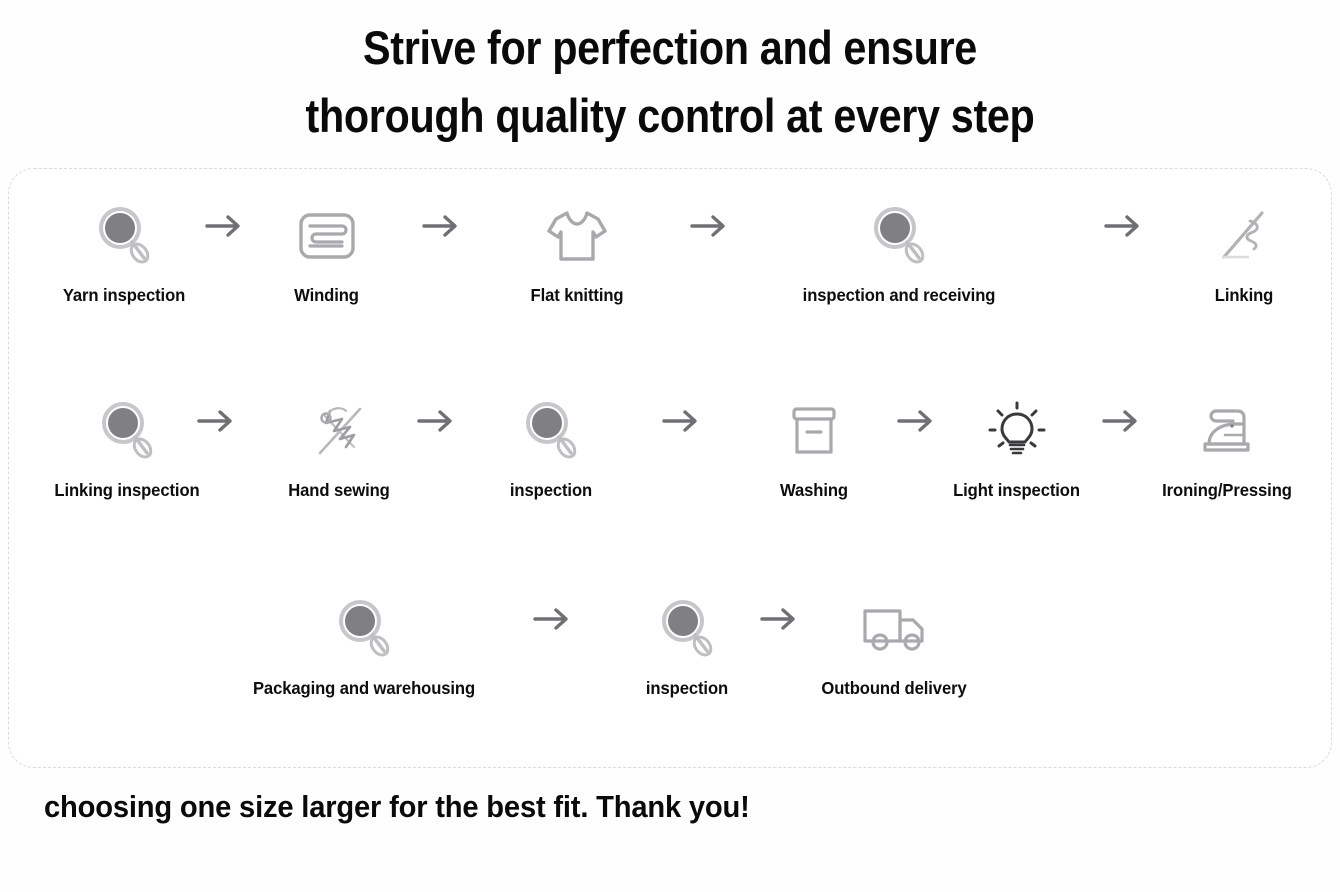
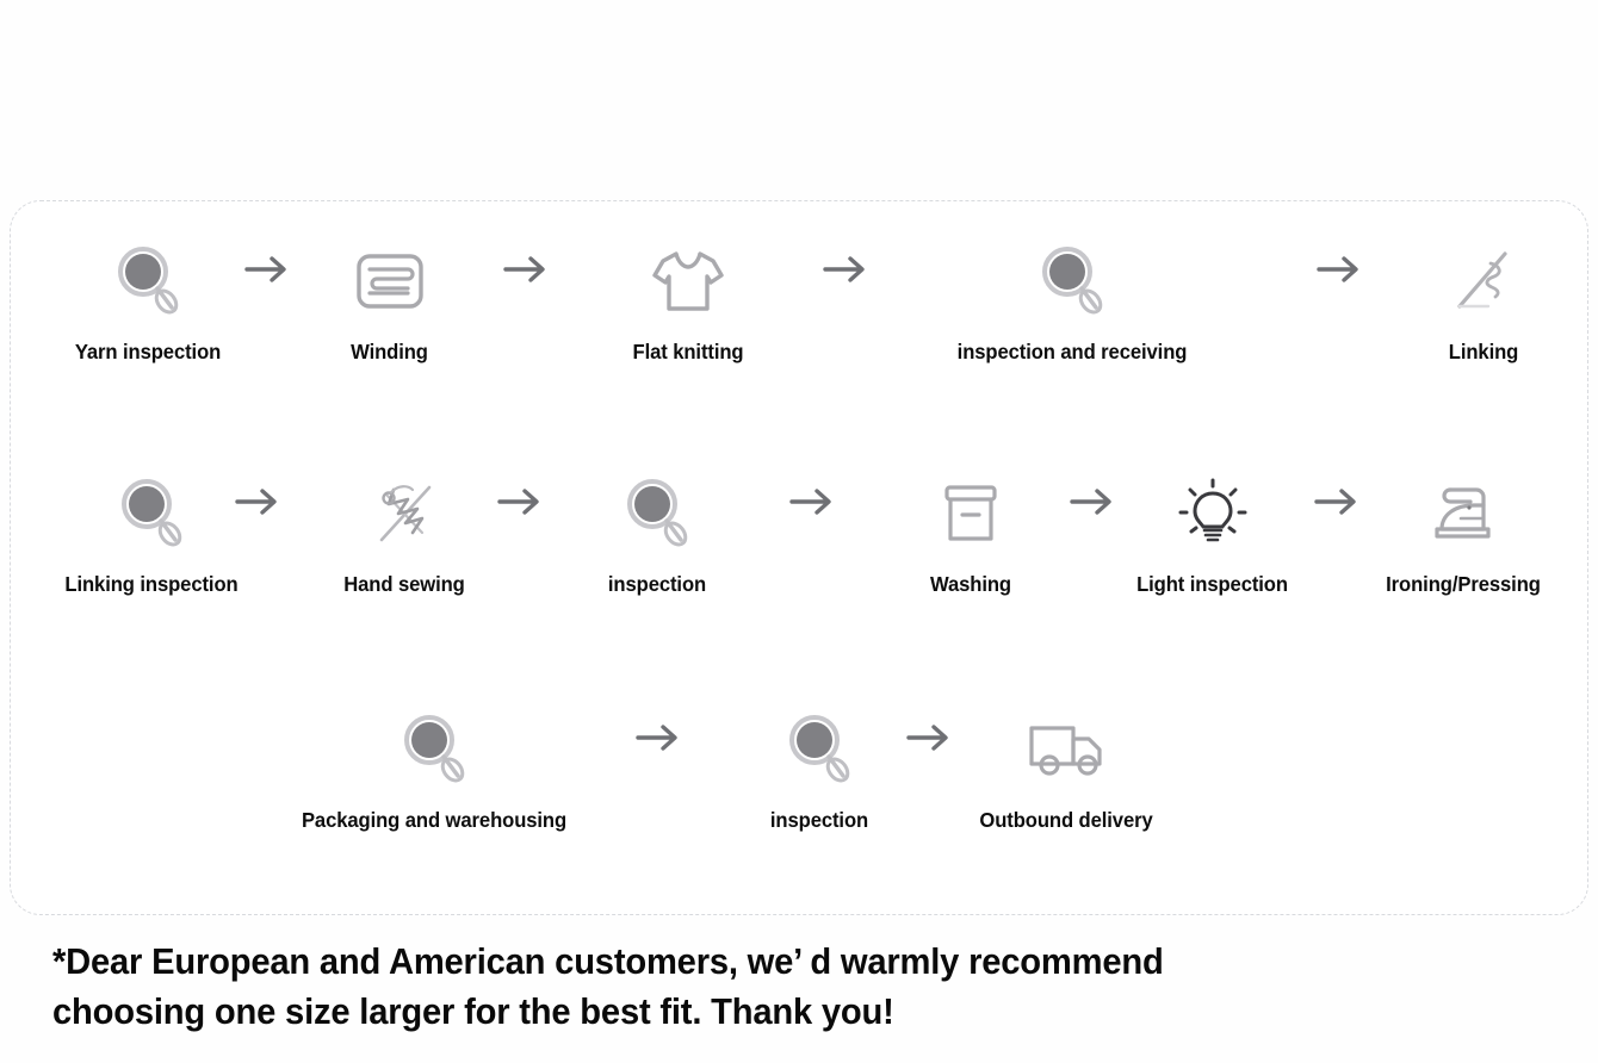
- Strive for perfection and ensure
- thorough quality control at every step
  Yarn inspection
  Winding
  Flat knitting
  inspection and receiving
  Linking
  Linking inspection
  Hand sewing
  inspection
  Washing
  Light inspection
  Ironing/Pressing
  Packaging and warehousing
  inspection
  Outbound delivery
+ *Dear European and American customers, we’ d warmly recommend
  choosing one size larger for the best fit. Thank you!
